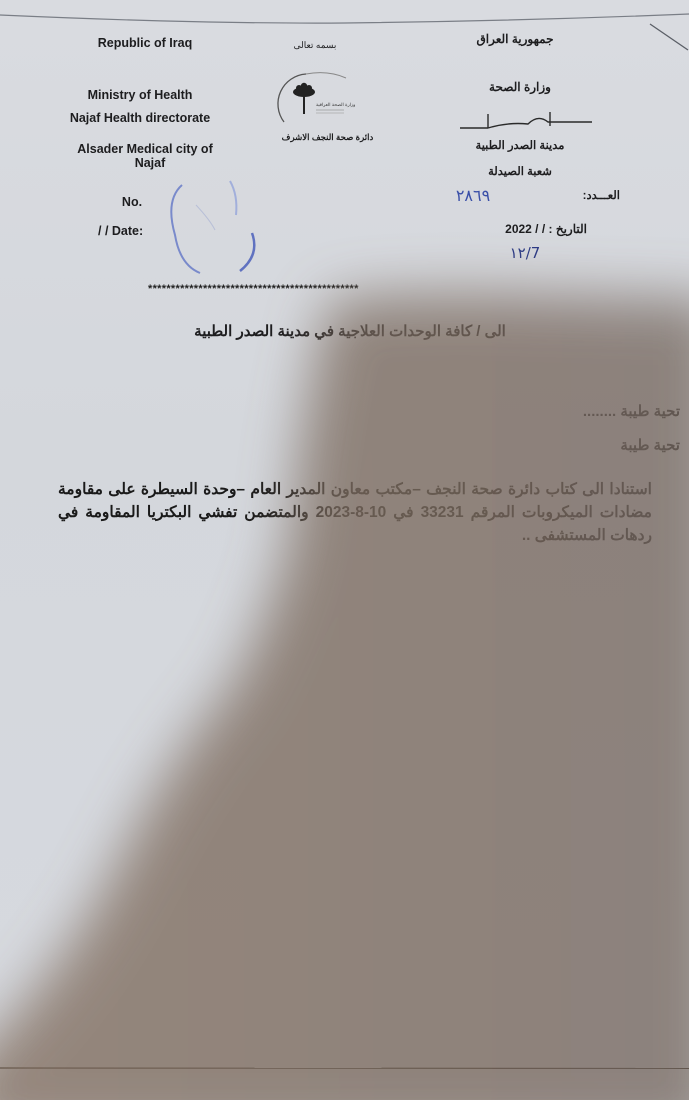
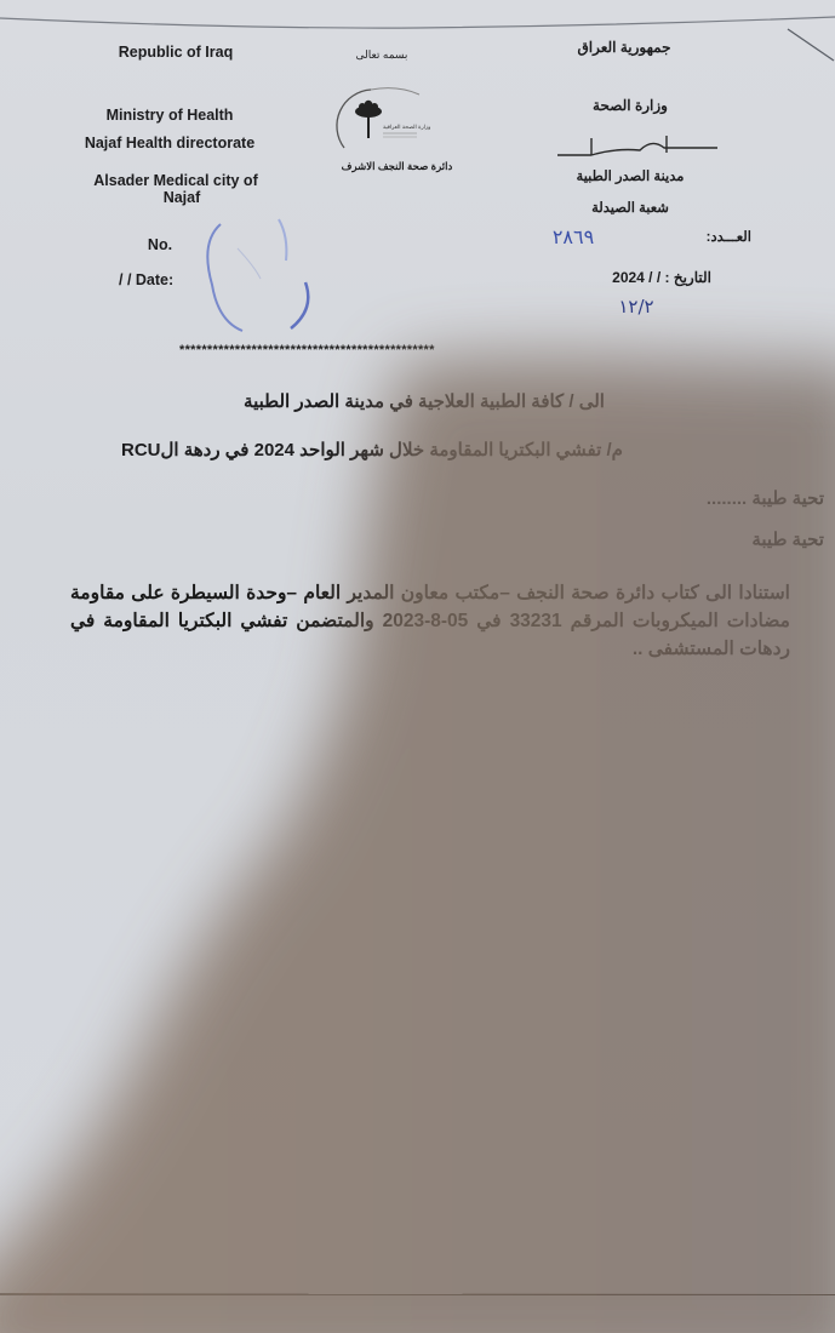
  Republic of Iraq
  Ministry of Health
  Najaf Health directorate
  Alsader Medical city of
  Najaf
  No.
  / / Date:
  بسمه تعالى
  دائرة صحة النجف الاشرف
  جمهورية العراق
  وزارة الصحة
  مدينة الصدر الطبية
  شعبة الصيدلة
  العـــدد:
  ٢٨٦٩
- التاريخ : / / 2022
+ التاريخ : / / 2024
- ١٢/7
+ ١٢/٢
  **********************************************
- الى / كافة الوحدات العلاجية في مدينة الصدر الطبية
+ الى / كافة الطبية العلاجية في مدينة الصدر الطبية
+ م/ تفشي البكتريا المقاومة خلال شهر الواحد 2024 في ردهة الRCU
  تحية طيبة ........
  تحية طيبة
- استنادا الى كتاب دائرة صحة النجف –مكتب معاون المدير العام –وحدة السيطرة على مقاومة مضادات الميكروبات المرقم 33231 في 10-8-2023 والمتضمن تفشي البكتريا المقاومة في ردهات المستشفى ..
+ استنادا الى كتاب دائرة صحة النجف –مكتب معاون المدير العام –وحدة السيطرة على مقاومة مضادات الميكروبات المرقم 33231 في 05-8-2023 والمتضمن تفشي البكتريا المقاومة في ردهات المستشفى ..
